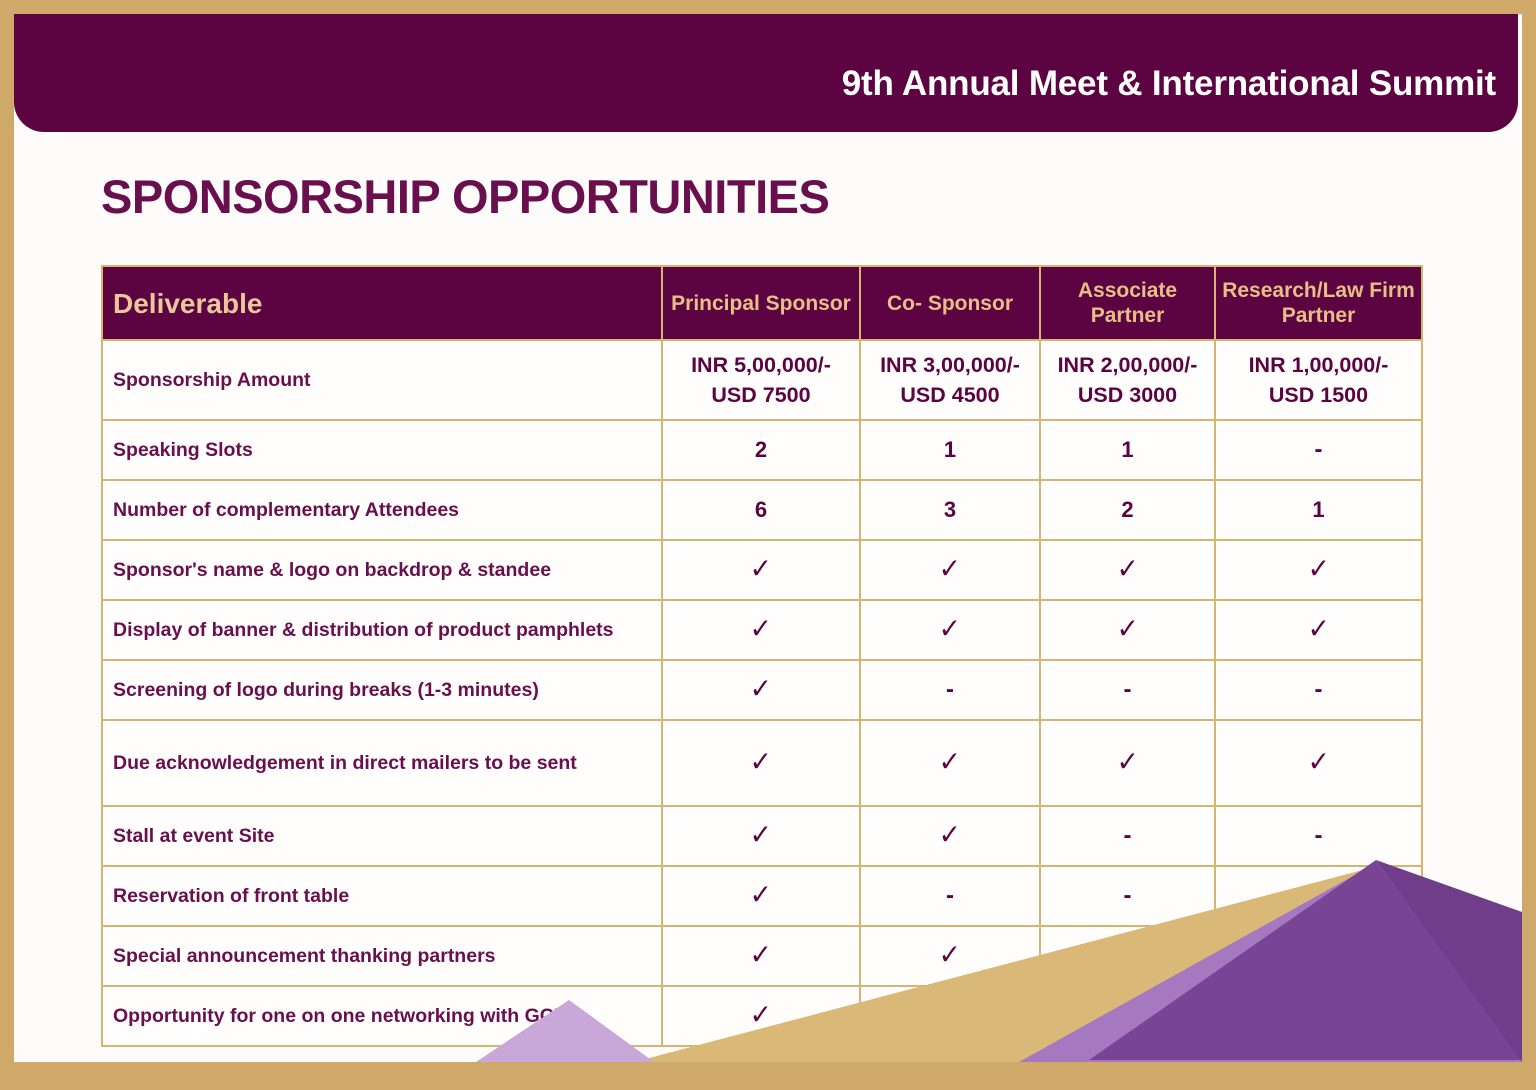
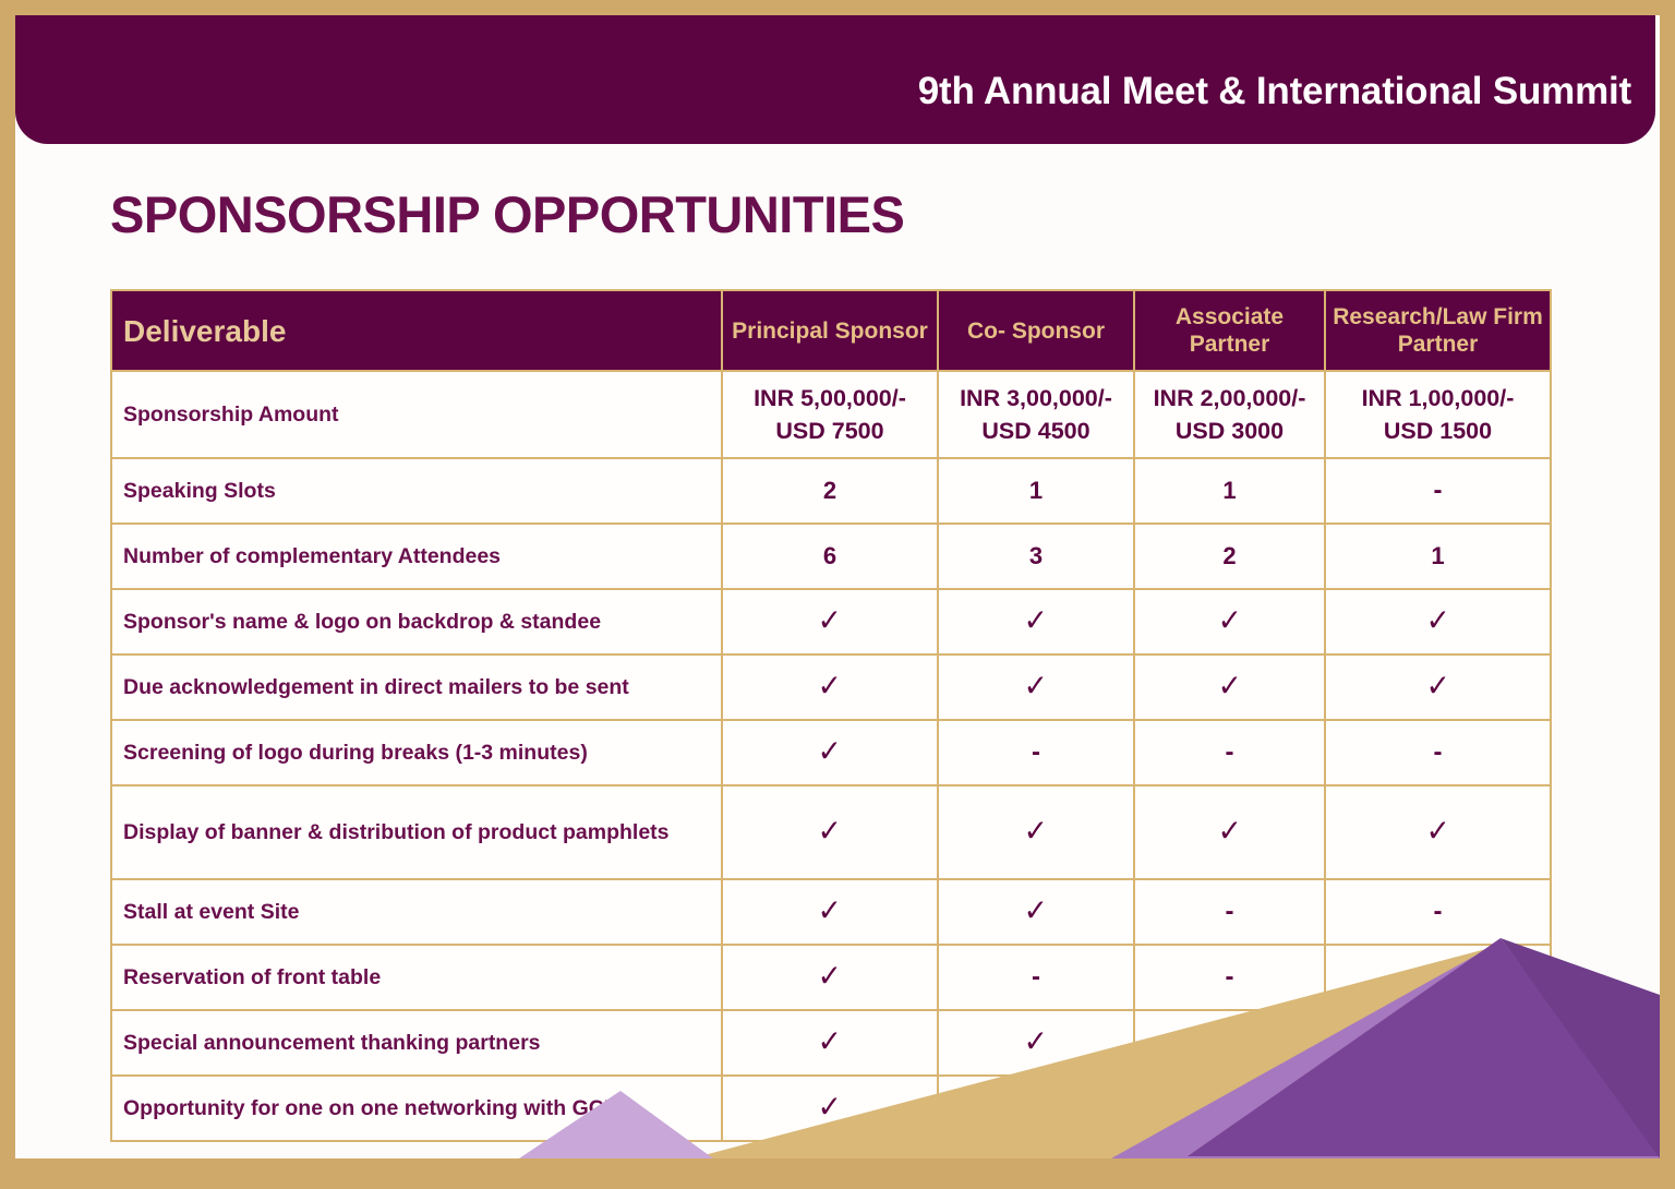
  9th Annual Meet & International Summit
  SPONSORSHIP OPPORTUNITIES
  Deliverable	Principal Sponsor	Co- Sponsor	Associate Partner	Research/Law Firm Partner
  Sponsorship Amount	INR 5,00,000/-USD 7500	INR 3,00,000/-USD 4500	INR 2,00,000/-USD 3000	INR 1,00,000/-USD 1500
  Speaking Slots	2	1	1	-
  Number of complementary Attendees	6	3	2	1
  Sponsor's name & logo on backdrop & standee	✓	✓	✓	✓
- Display of banner & distribution of product pamphlets	✓	✓	✓	✓
+ Due acknowledgement in direct mailers to be sent	✓	✓	✓	✓
  Screening of logo during breaks (1-3 minutes)	✓	-	-	-
- Due acknowledgement in direct mailers to be sent	✓	✓	✓	✓
+ Display of banner & distribution of product pamphlets	✓	✓	✓	✓
  Stall at event Site	✓	✓	-	-
  Reservation of front table	✓	-	-
  Special announcement thanking partners	✓	✓
  Opportunity for one on one networking with G	✓
